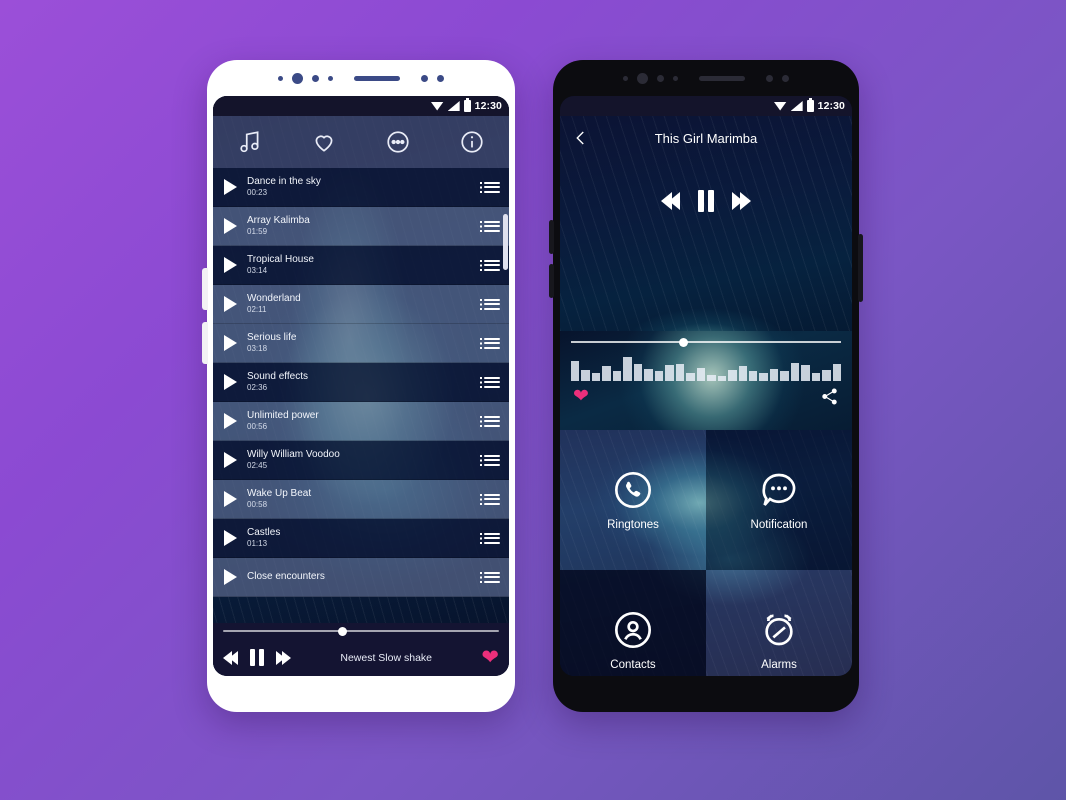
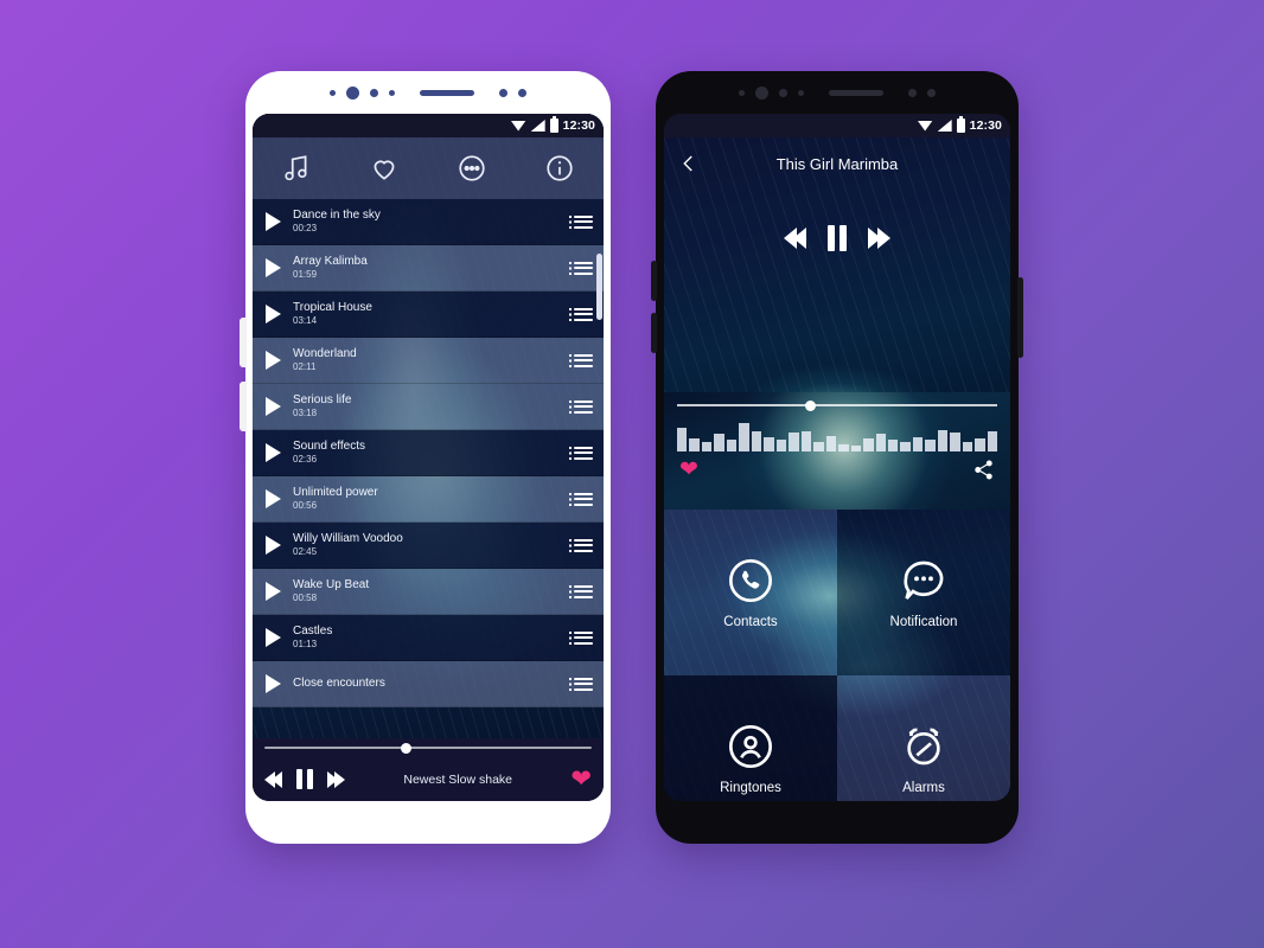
  12:30
  Dance in the sky
  00:23
  Array Kalimba
  01:59
  Tropical House
  03:14
  Wonderland
  02:11
  Serious life
  03:18
  Sound effects
  02:36
  Unlimited power
  00:56
  Willy William Voodoo
  02:45
  Wake Up Beat
  00:58
  Castles
  01:13
  Close encounters
  Newest Slow shake
  ❤
  12:30
  This Girl Marimba
  ❤
- Ringtones
+ Contacts
  Notification
- Contacts
+ Ringtones
  Alarms
